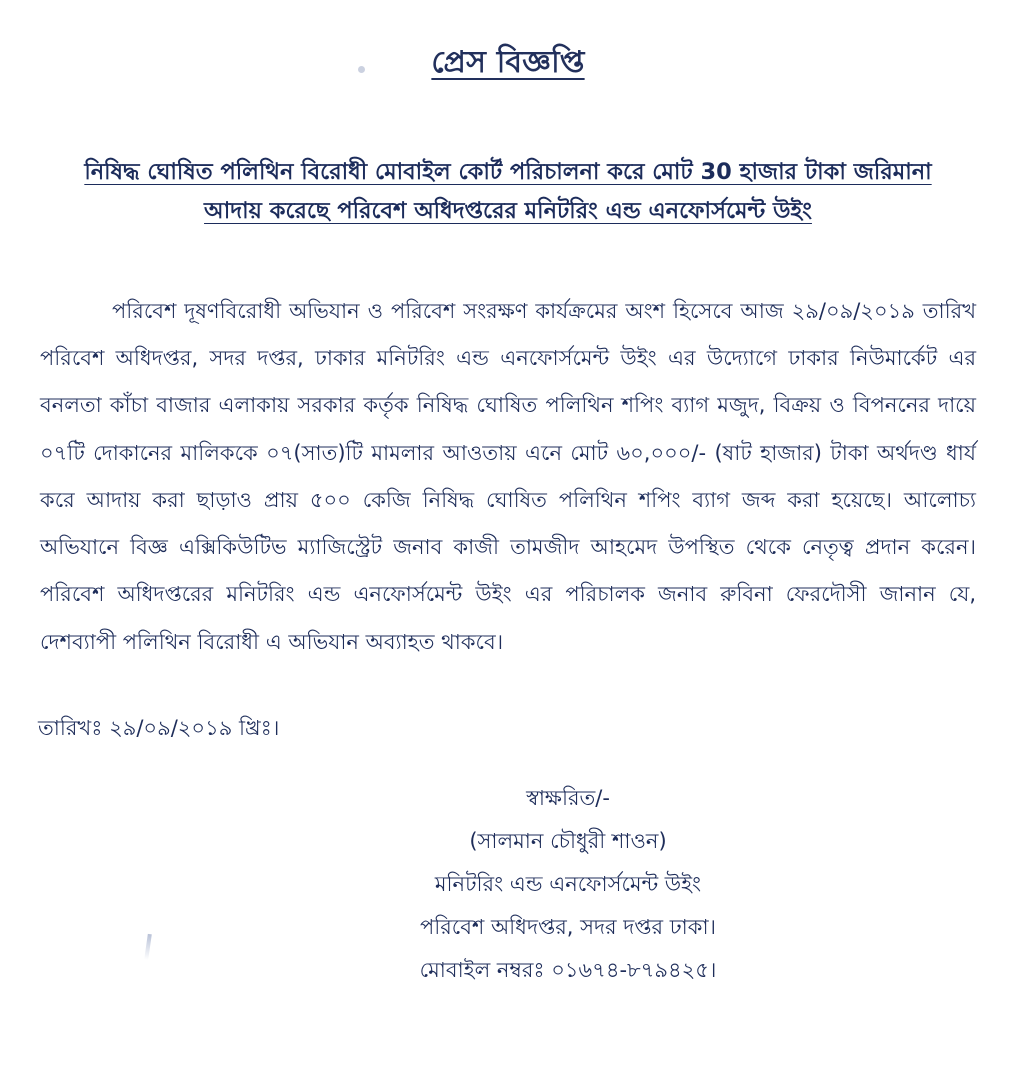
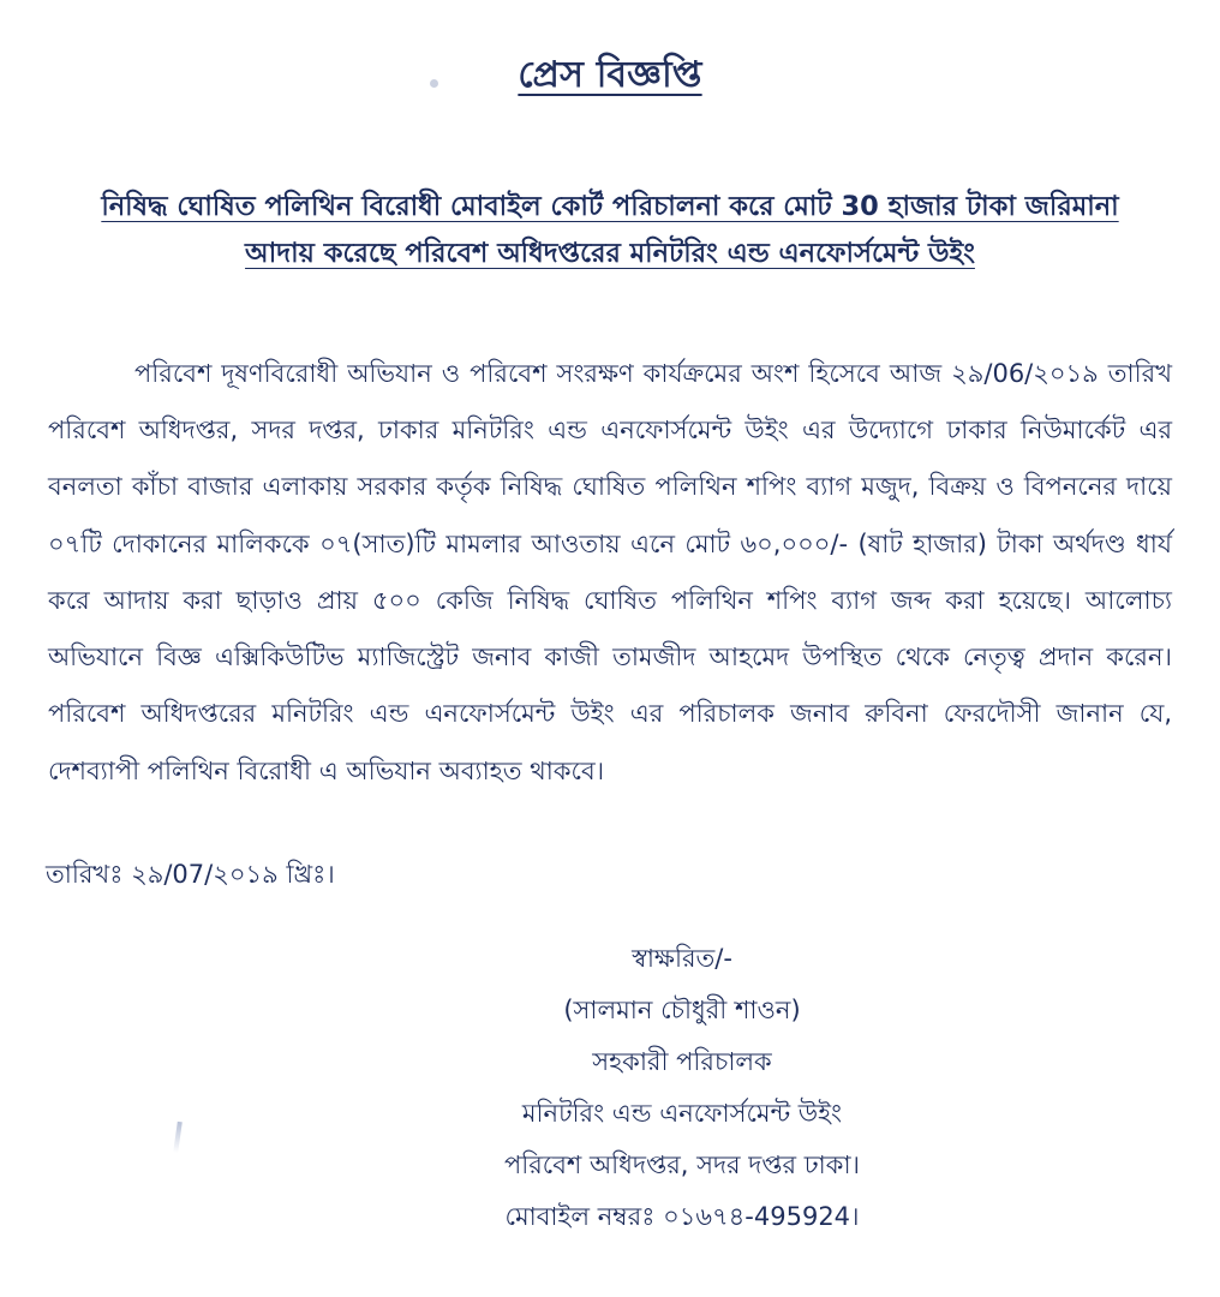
  প্রেস বিজ্ঞপ্তি
  নিষিদ্ধ ঘোষিত পলিথিন বিরোধী মোবাইল কোর্ট পরিচালনা করে মোট 30 হাজার টাকা জরিমানা
  আদায় করেছে পরিবেশ অধিদপ্তরের মনিটরিং এন্ড এনফোর্সমেন্ট উইং
- পরিবেশ দূষণবিরোধী অভিযান ও পরিবেশ সংরক্ষণ কার্যক্রমের অংশ হিসেবে আজ ২৯/০৯/২০১৯ তারিখ পরিবেশ অধিদপ্তর, সদর দপ্তর, ঢাকার মনিটরিং এন্ড এনফোর্সমেন্ট উইং এর উদ্যোগে ঢাকার নিউমার্কেট এর বনলতা কাঁচা বাজার এলাকায় সরকার কর্তৃক নিষিদ্ধ ঘোষিত পলিথিন শপিং ব্যাগ মজুদ, বিক্রয় ও বিপননের দায়ে ০৭টি দোকানের মালিককে ০৭(সাত)টি মামলার আওতায় এনে মোট ৬০,০০০/- (ষাট হাজার) টাকা অর্থদণ্ড ধার্য করে আদায় করা ছাড়াও প্রায় ৫০০ কেজি নিষিদ্ধ ঘোষিত পলিথিন শপিং ব্যাগ জব্দ করা হয়েছে। আলোচ্য অভিযানে বিজ্ঞ এক্সিকিউটিভ ম্যাজিস্ট্রেট জনাব কাজী তামজীদ আহমেদ উপস্থিত থেকে নেতৃত্ব প্রদান করেন। পরিবেশ অধিদপ্তরের মনিটরিং এন্ড এনফোর্সমেন্ট উইং এর পরিচালক জনাব রুবিনা ফেরদৌসী জানান যে, দেশব্যাপী পলিথিন বিরোধী এ অভিযান অব্যাহত থাকবে।
+ পরিবেশ দূষণবিরোধী অভিযান ও পরিবেশ সংরক্ষণ কার্যক্রমের অংশ হিসেবে আজ ২৯/06/২০১৯ তারিখ পরিবেশ অধিদপ্তর, সদর দপ্তর, ঢাকার মনিটরিং এন্ড এনফোর্সমেন্ট উইং এর উদ্যোগে ঢাকার নিউমার্কেট এর বনলতা কাঁচা বাজার এলাকায় সরকার কর্তৃক নিষিদ্ধ ঘোষিত পলিথিন শপিং ব্যাগ মজুদ, বিক্রয় ও বিপননের দায়ে ০৭টি দোকানের মালিককে ০৭(সাত)টি মামলার আওতায় এনে মোট ৬০,০০০/- (ষাট হাজার) টাকা অর্থদণ্ড ধার্য করে আদায় করা ছাড়াও প্রায় ৫০০ কেজি নিষিদ্ধ ঘোষিত পলিথিন শপিং ব্যাগ জব্দ করা হয়েছে। আলোচ্য অভিযানে বিজ্ঞ এক্সিকিউটিভ ম্যাজিস্ট্রেট জনাব কাজী তামজীদ আহমেদ উপস্থিত থেকে নেতৃত্ব প্রদান করেন। পরিবেশ অধিদপ্তরের মনিটরিং এন্ড এনফোর্সমেন্ট উইং এর পরিচালক জনাব রুবিনা ফেরদৌসী জানান যে, দেশব্যাপী পলিথিন বিরোধী এ অভিযান অব্যাহত থাকবে।
- তারিখঃ ২৯/০৯/২০১৯ খ্রিঃ।
+ তারিখঃ ২৯/07/২০১৯ খ্রিঃ।
  স্বাক্ষরিত/-
  (সালমান চৌধুরী শাওন)
+ সহকারী পরিচালক
  মনিটরিং এন্ড এনফোর্সমেন্ট উইং
  পরিবেশ অধিদপ্তর, সদর দপ্তর ঢাকা।
- মোবাইল নম্বরঃ ০১৬৭৪-৮৭৯৪২৫।
+ মোবাইল নম্বরঃ ০১৬৭৪-495924।
